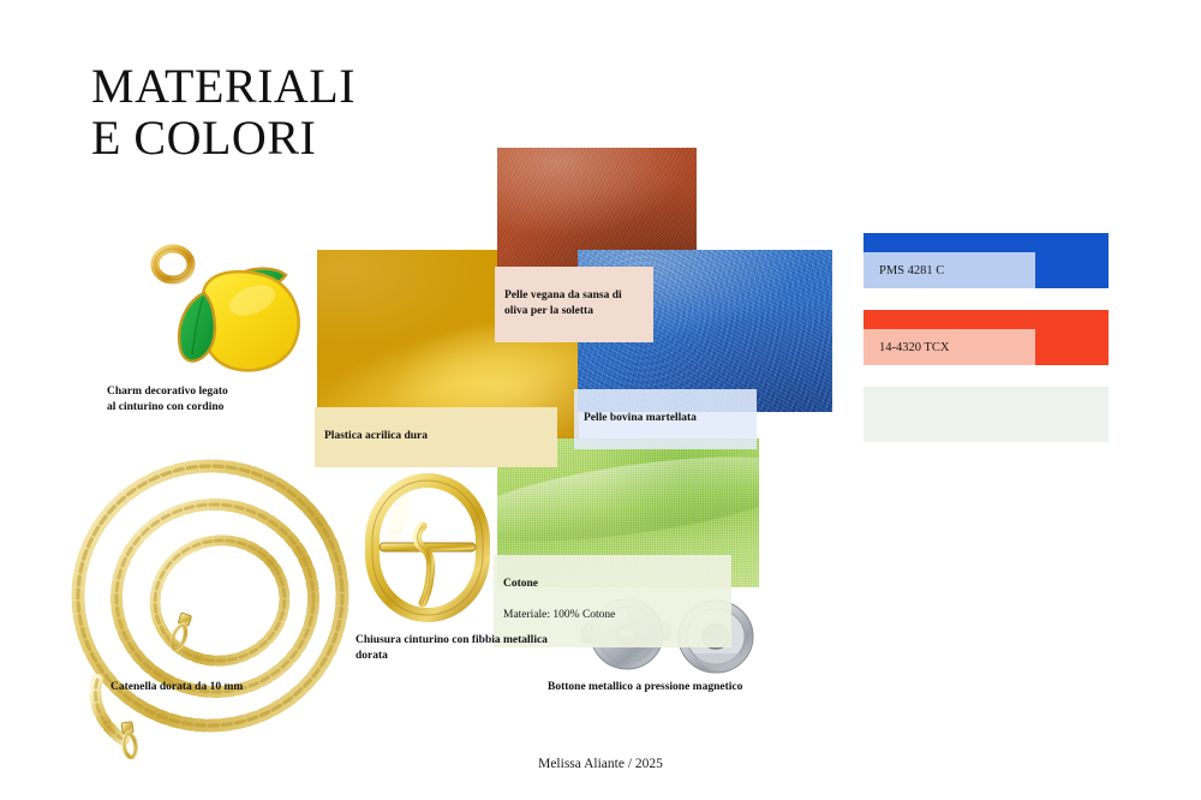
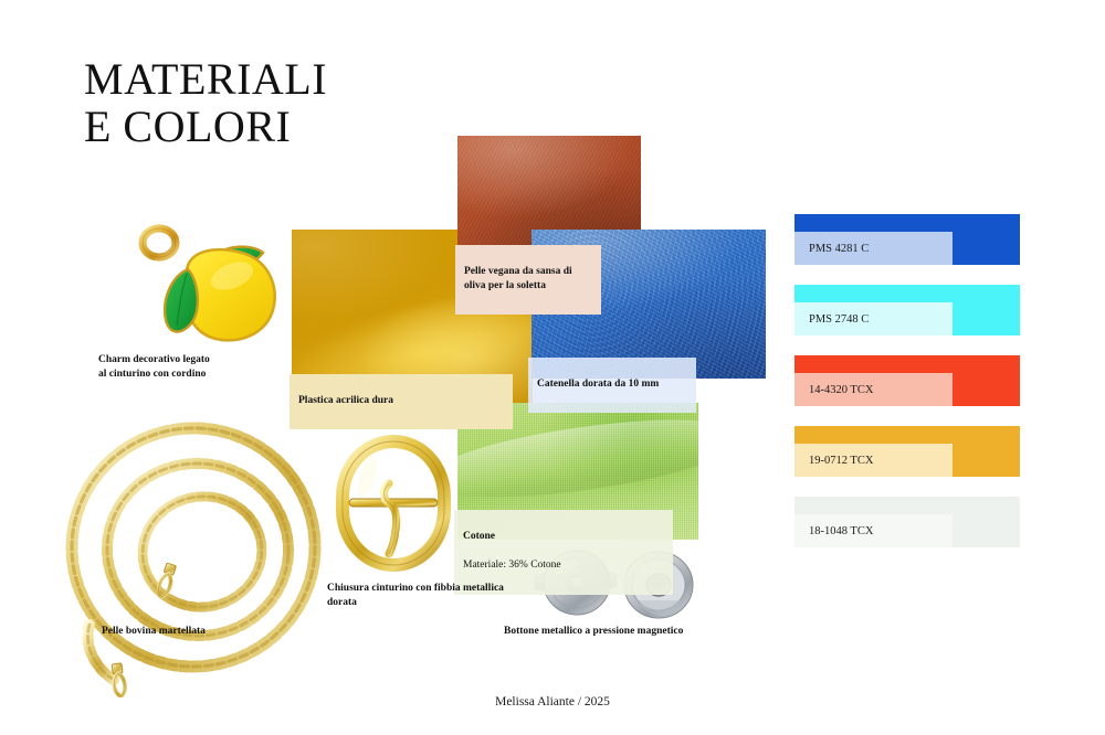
  MATERIALI
  E COLORI
  Pelle vegana da sansa di
  oliva per la soletta
  Plastica acrilica dura
- Pelle bovina martellata
+ Catenella dorata da 10 mm
  Cotone
- Materiale: 100% Cotone
+ Materiale: 36% Cotone
  Charm decorativo legato
  al cinturino con cordino
- Catenella dorata da 10 mm
+ Pelle bovina martellata
  Chiusura cinturino con fibbia metallica
  dorata
  Bottone metallico a pressione magnetico
  PMS 4281 C
+ PMS 2748 C
  14-4320 TCX
+ 19-0712 TCX
+ 18-1048 TCX
  Melissa Aliante / 2025
